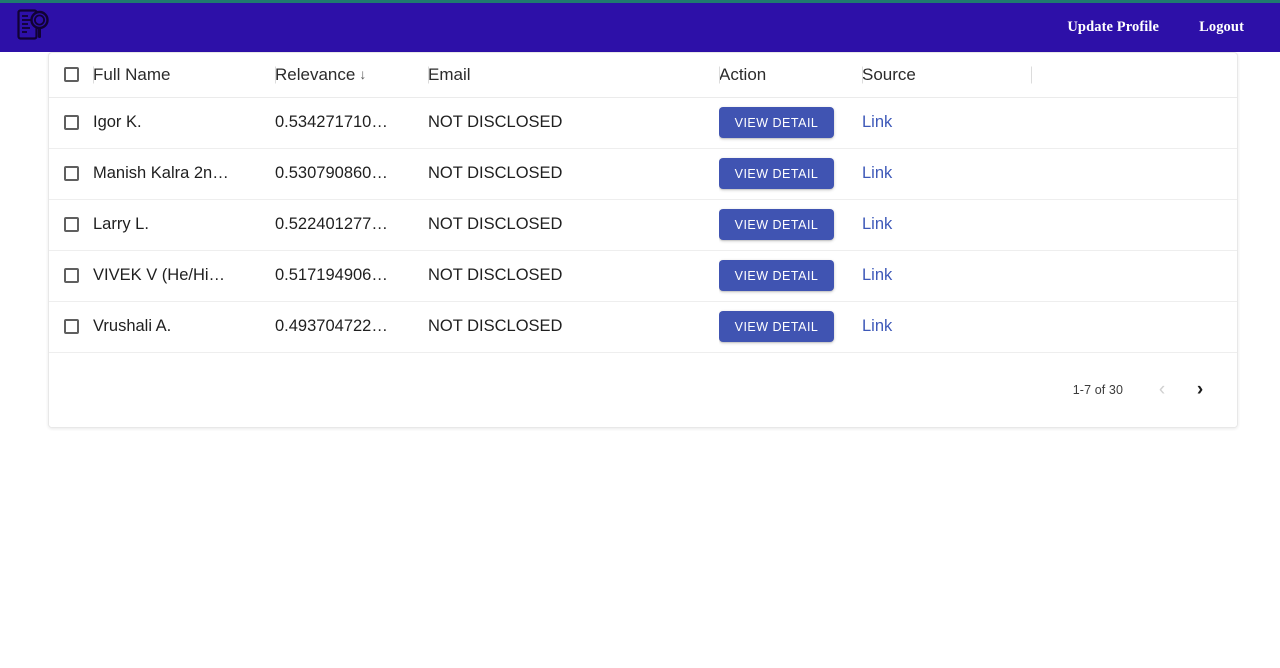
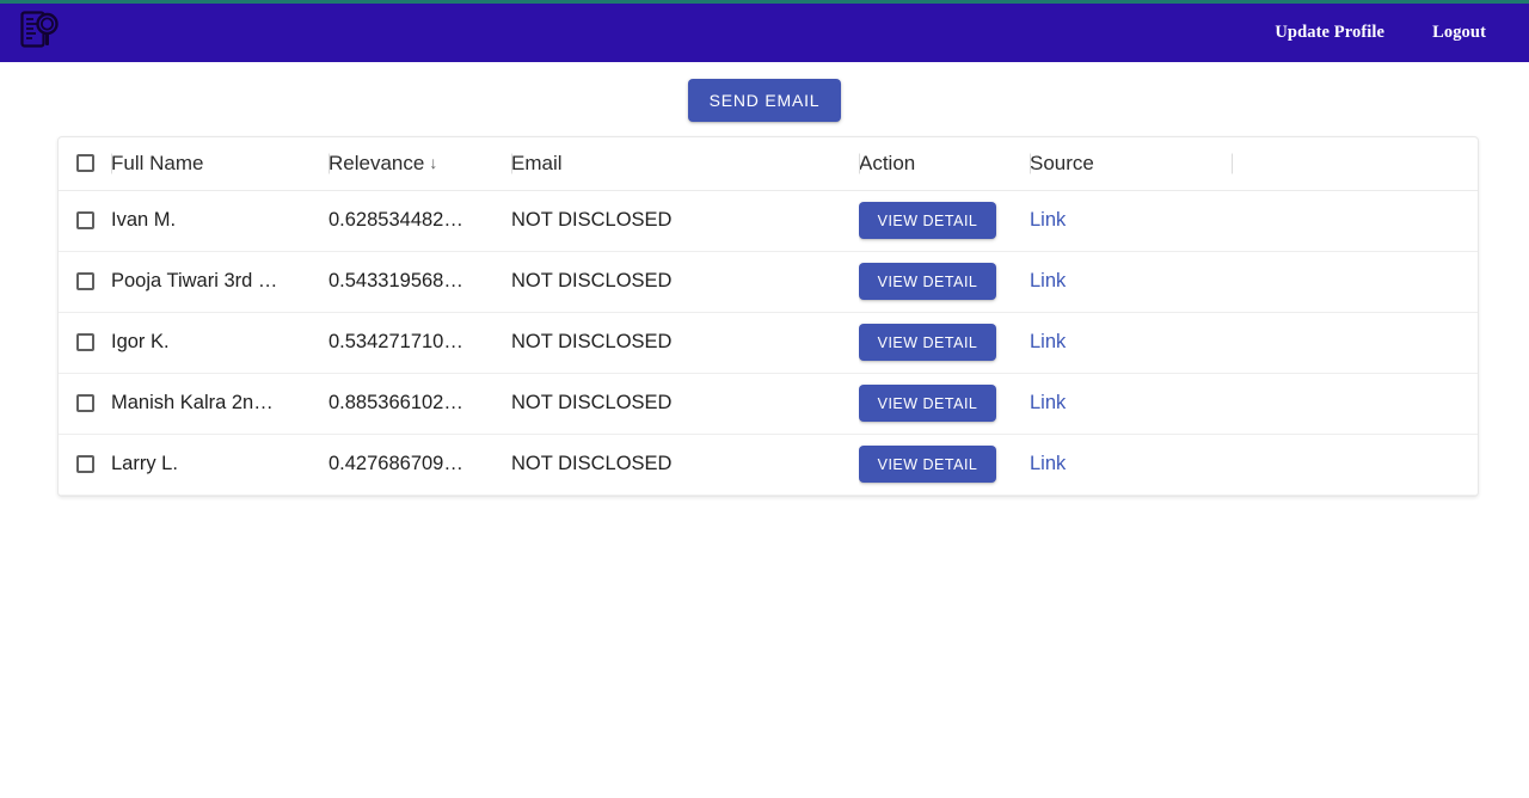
  Update Profile
  Logout
+ SEND EMAIL
  	Full Name	Relevance ↓	Email	Action	Source
+ 	Ivan M.	0.628534482…	NOT DISCLOSED	VIEW DETAIL	Link
+ 	Pooja Tiwari 3rd …	0.543319568…	NOT DISCLOSED	VIEW DETAIL	Link
  	Igor K.	0.534271710…	NOT DISCLOSED	VIEW DETAIL	Link
- 	Manish Kalra 2n…	0.530790860…	NOT DISCLOSED	VIEW DETAIL	Link
+ 	Manish Kalra 2n…	0.885366102…	NOT DISCLOSED	VIEW DETAIL	Link
- 	Larry L.	0.522401277…	NOT DISCLOSED	VIEW DETAIL	Link
+ 	Larry L.	0.427686709…	NOT DISCLOSED	VIEW DETAIL	Link
- 	VIVEK V (He/Hi…	0.517194906…	NOT DISCLOSED	VIEW DETAIL	Link
- 	Vrushali A.	0.493704722…	NOT DISCLOSED	VIEW DETAIL	Link
- 1-7 of 30
- ‹
- ›
